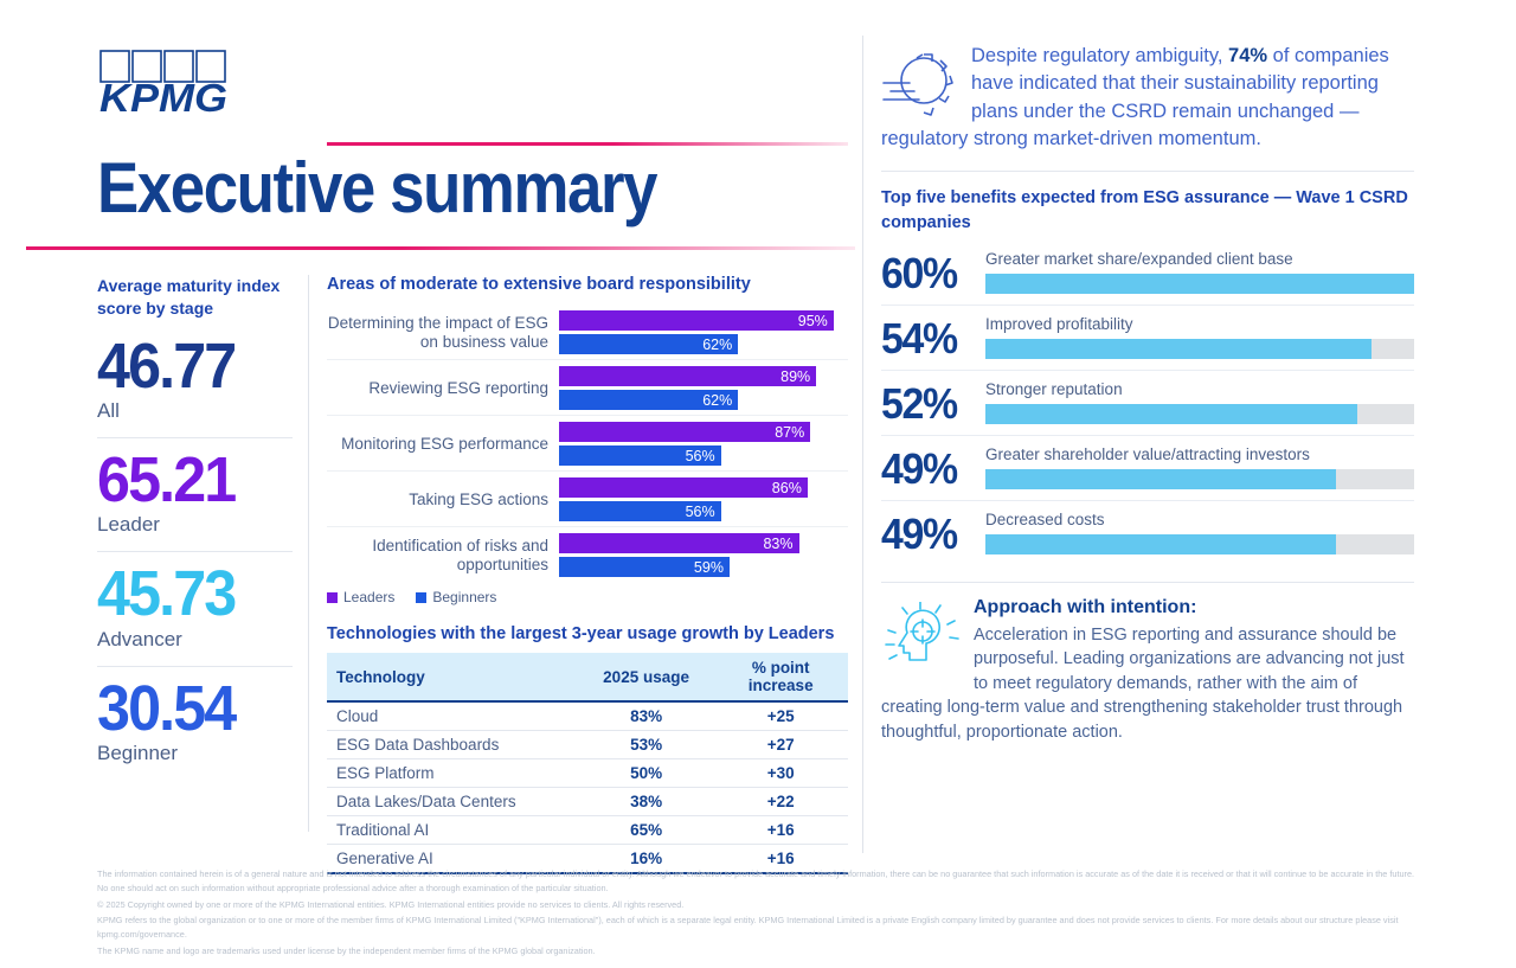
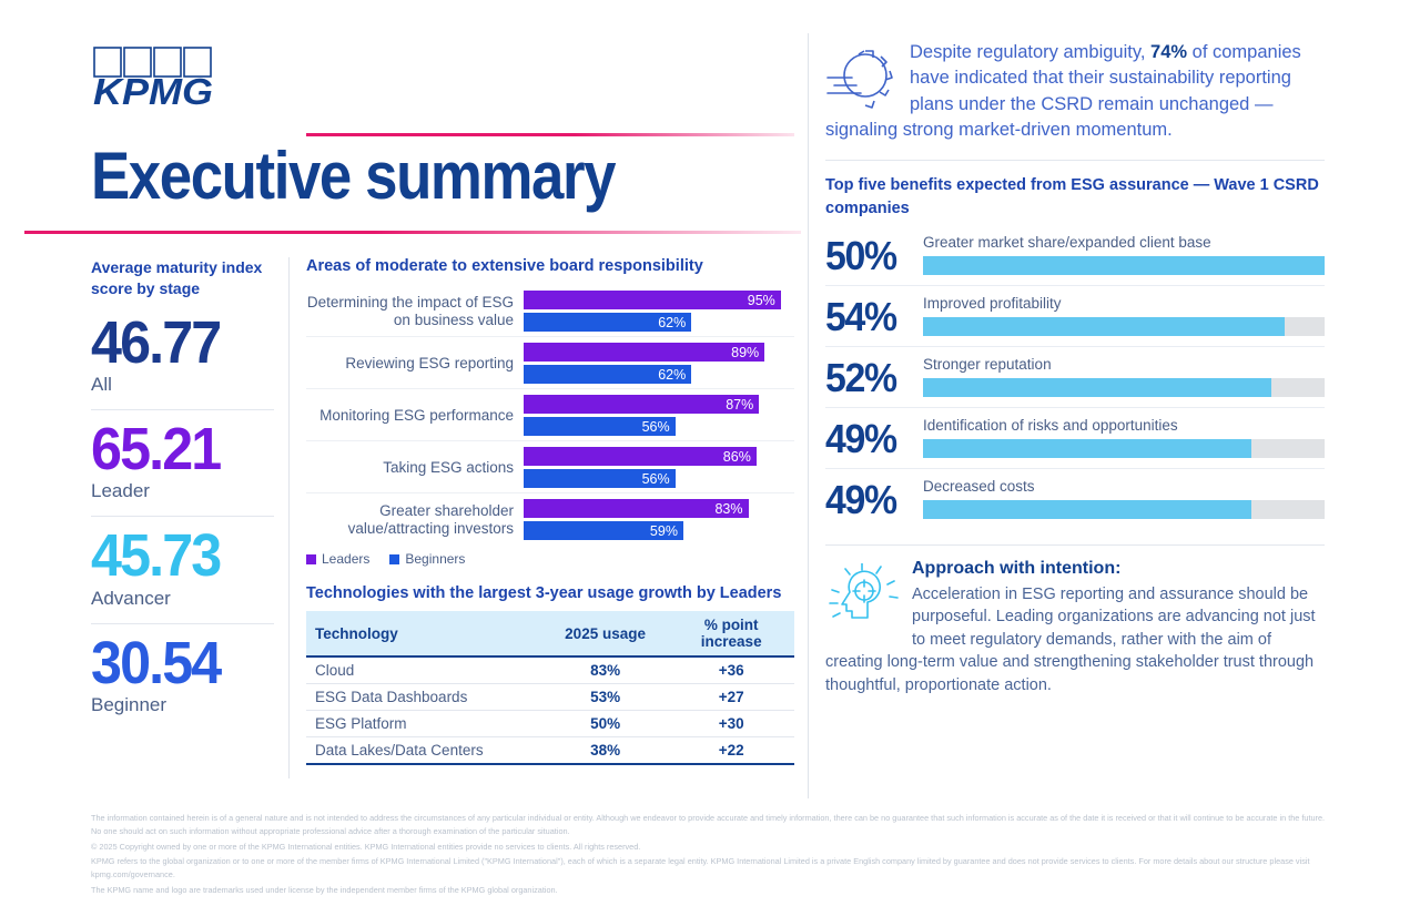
  KPMG
  Executive summary
  Average maturity index score by stage
  46.77
  All
  65.21
  Leader
  45.73
  Advancer
  30.54
  Beginner
  Areas of moderate to extensive board responsibility
  Determining the impact of ESG on business value
  95%
  62%
  Reviewing ESG reporting
  89%
  62%
  Monitoring ESG performance
  87%
  56%
  Taking ESG actions
  86%
  56%
- Identification of risks and opportunities
+ Greater shareholder value/attracting investors
  83%
  59%
  Leaders
  Beginners
  Technologies with the largest 3-year usage growth by Leaders
  Technology	2025 usage	% point increase
- Cloud	83%	+25
+ Cloud	83%	+36
  ESG Data Dashboards	53%	+27
  ESG Platform	50%	+30
  Data Lakes/Data Centers	38%	+22
- Traditional AI	65%	+16
- Generative AI	16%	+16
- Despite regulatory ambiguity, 74% of companies have indicated that their sustainability reporting plans under the CSRD remain unchanged — regulatory strong market-driven momentum.
+ Despite regulatory ambiguity, 74% of companies have indicated that their sustainability reporting plans under the CSRD remain unchanged — signaling strong market-driven momentum.
  Top five benefits expected from ESG assurance — Wave 1 CSRD companies
- 60%
+ 50%
  Greater market share/expanded client base
  54%
  Improved profitability
  52%
  Stronger reputation
  49%
- Greater shareholder value/attracting investors
+ Identification of risks and opportunities
  49%
  Decreased costs
  Approach with intention:
  Acceleration in ESG reporting and assurance should be purposeful. Leading organizations are advancing not just to meet regulatory demands, rather with the aim of creating long-term value and strengthening stakeholder trust through thoughtful, proportionate action.
  The information contained herein is of a general nature and is not intended to address the circumstances of any particular individual or entity. Although we endeavor to provide accurate and timely information, there can be no guarantee that such information is accurate as of the date it is received or that it will continue to be accurate in the future. No one should act on such information without appropriate professional advice after a thorough examination of the particular situation.
  © 2025 Copyright owned by one or more of the KPMG International entities. KPMG International entities provide no services to clients. All rights reserved.
  KPMG refers to the global organization or to one or more of the member firms of KPMG International Limited ("KPMG International"), each of which is a separate legal entity. KPMG International Limited is a private English company limited by guarantee and does not provide services to clients. For more details about our structure please visit kpmg.com/governance.
  The KPMG name and logo are trademarks used under license by the independent member firms of the KPMG global organization.
